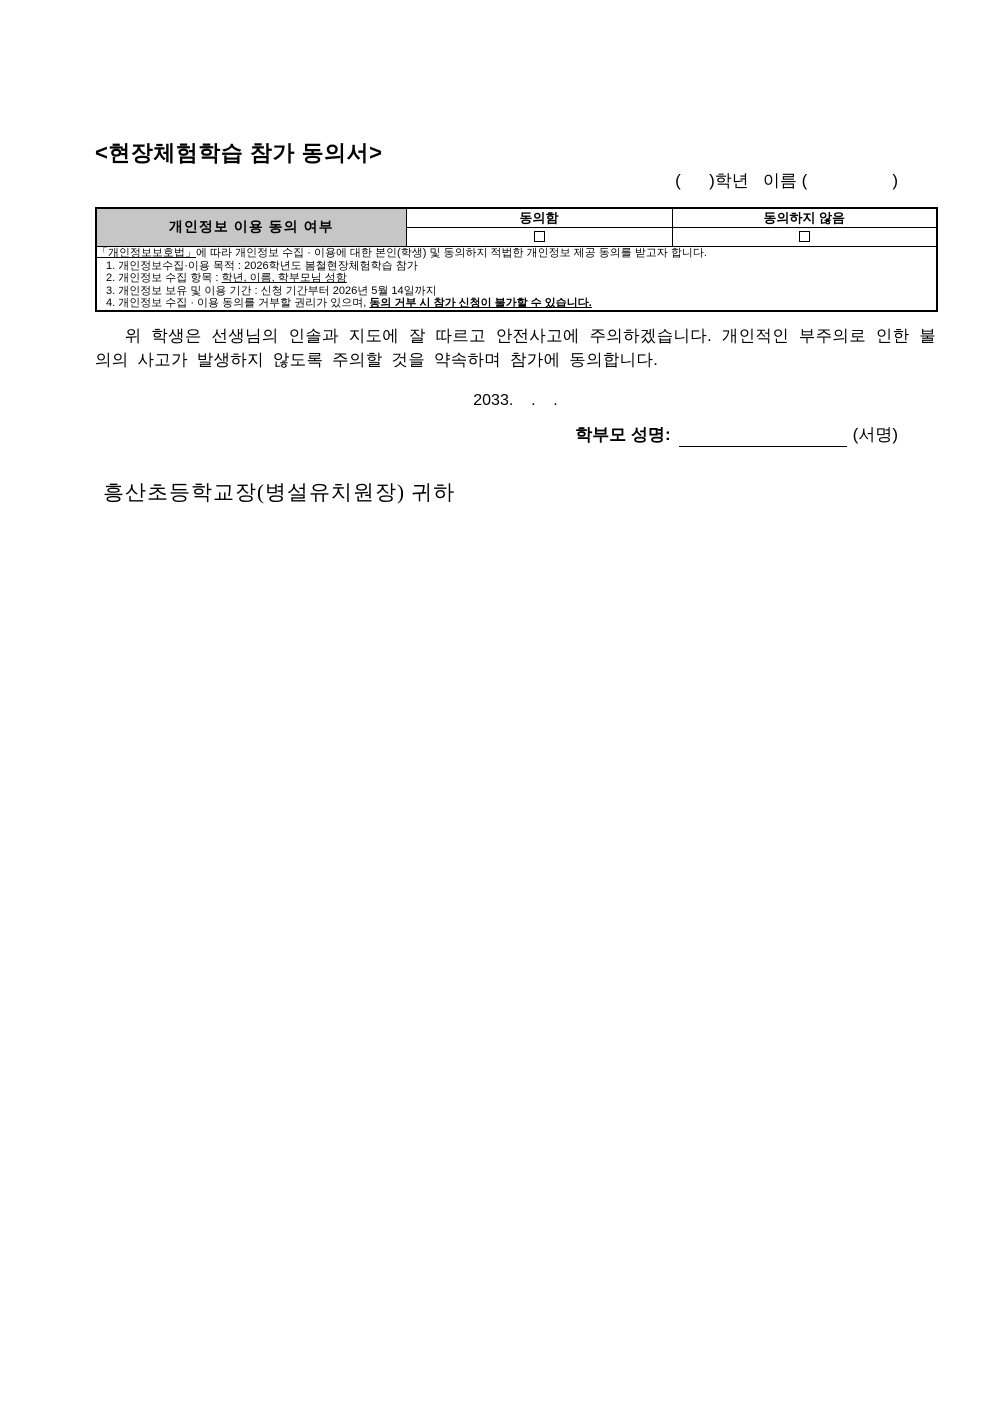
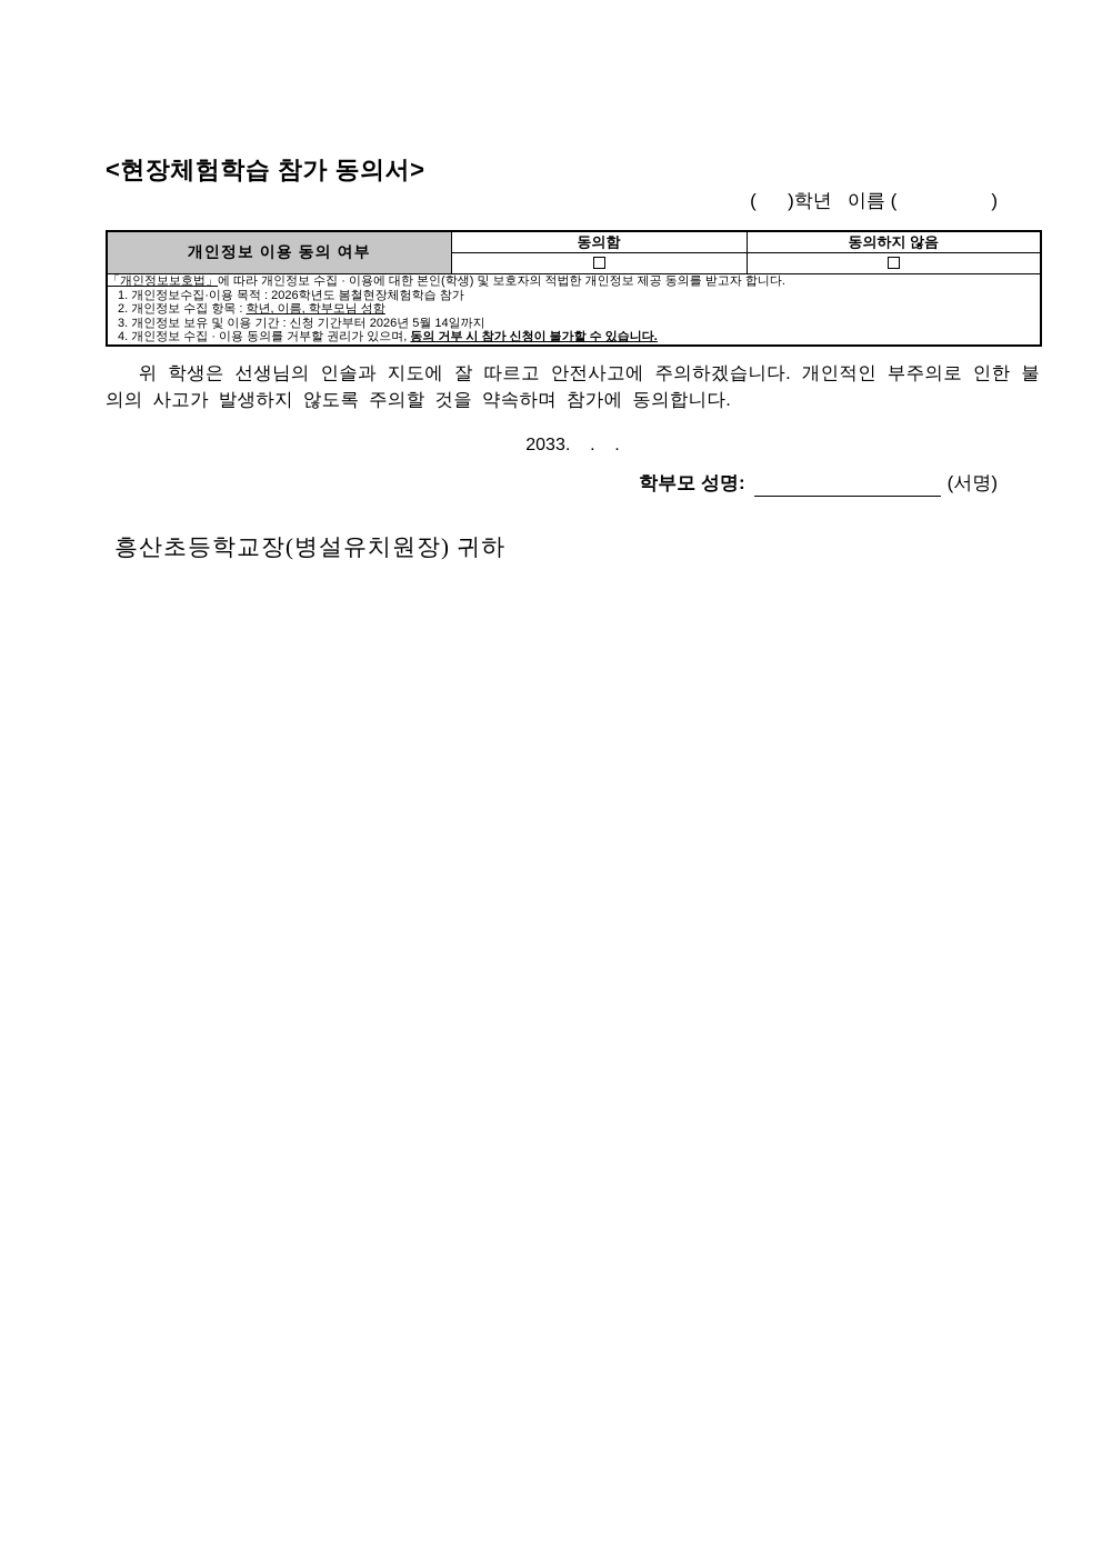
  <현장체험학습 참가 동의서>
  ( )학년 이름 ( )
  개인정보 이용 동의 여부	동의함	동의하지 않음
- 「개인정보보호법」에 따라 개인정보 수집 · 이용에 대한 본인(학생) 및 동의하지 적법한 개인정보 제공 동의를 받고자 합니다. 1. 개인정보수집·이용 목적 : 2026학년도 봄철현장체험학습 참가 2. 개인정보 수집 항목 : 학년, 이름, 학부모님 성함 3. 개인정보 보유 및 이용 기간 : 신청 기간부터 2026년 5월 14일까지 4. 개인정보 수집 · 이용 동의를 거부할 권리가 있으며, 동의 거부 시 참가 신청이 불가할 수 있습니다.
+ 「개인정보보호법」에 따라 개인정보 수집 · 이용에 대한 본인(학생) 및 보호자의 적법한 개인정보 제공 동의를 받고자 합니다. 1. 개인정보수집·이용 목적 : 2026학년도 봄철현장체험학습 참가 2. 개인정보 수집 항목 : 학년, 이름, 학부모님 성함 3. 개인정보 보유 및 이용 기간 : 신청 기간부터 2026년 5월 14일까지 4. 개인정보 수집 · 이용 동의를 거부할 권리가 있으며, 동의 거부 시 참가 신청이 불가할 수 있습니다.
  위 학생은 선생님의 인솔과 지도에 잘 따르고 안전사고에 주의하겠습니다. 개인적인 부주의로 인한 불의의 사고가 발생하지 않도록 주의할 것을 약속하며 참가에 동의합니다.
  2033. . .
  학부모 성명: (서명)
  흥산초등학교장(병설유치원장) 귀하
